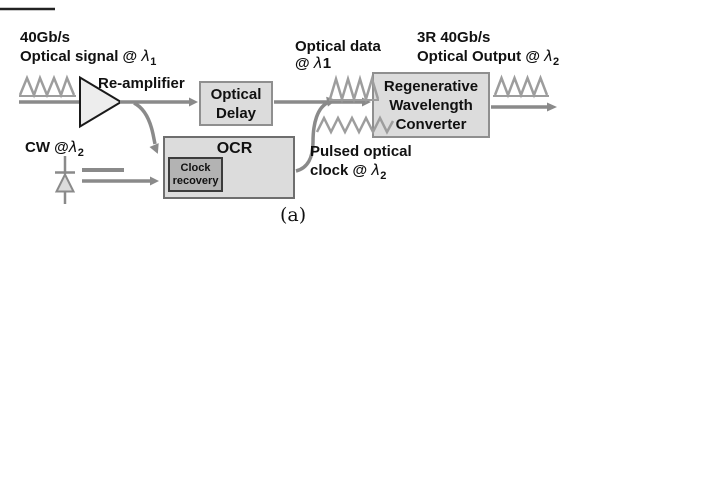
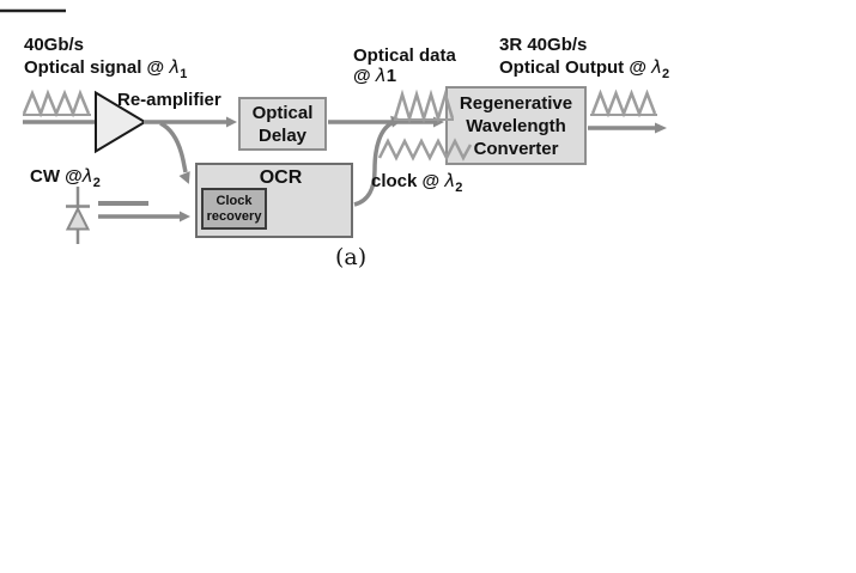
  Optical
  Delay
  Regenerative
  Wavelength
  Converter
  OCR
  Clock
  recovery
  40Gb/s
  Optical signal @ λ1
  Re-amplifier
  CW @λ2
  Optical data
  @ λ1
  3R 40Gb/s
  Optical Output @ λ2
- Pulsed optical
  clock @ λ2
  (a)
